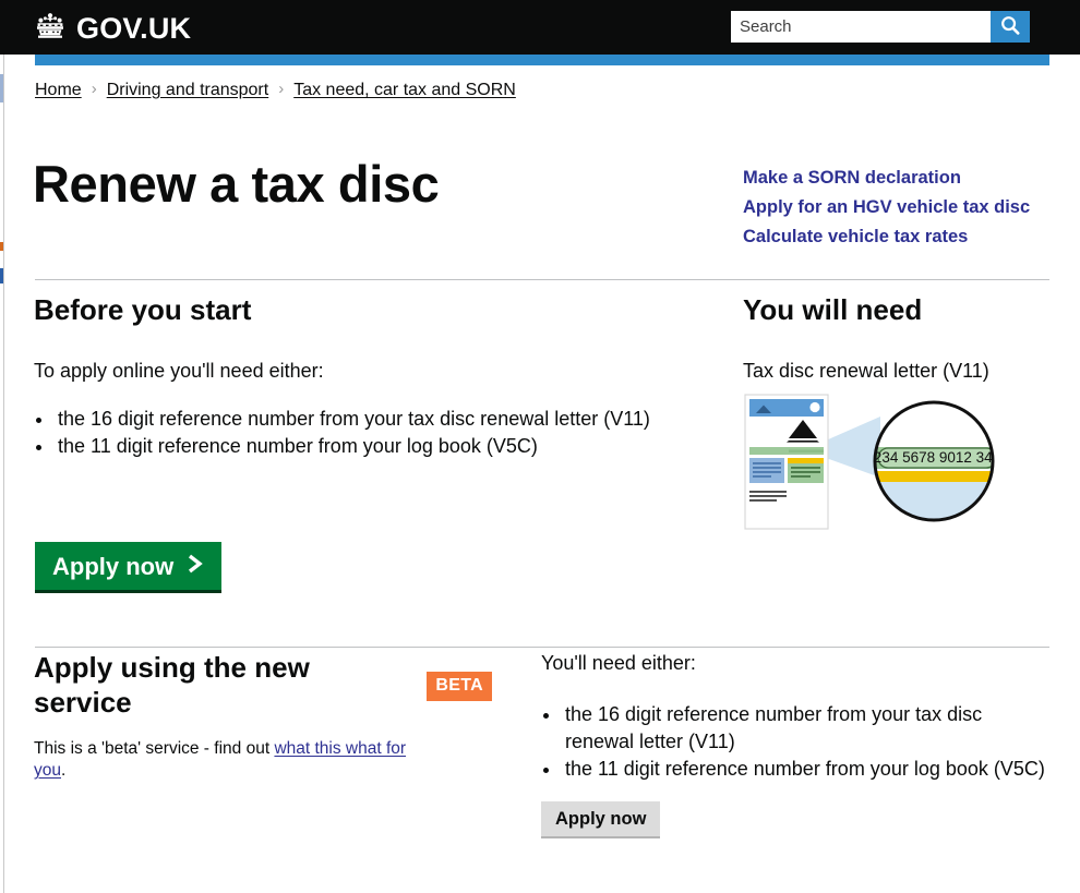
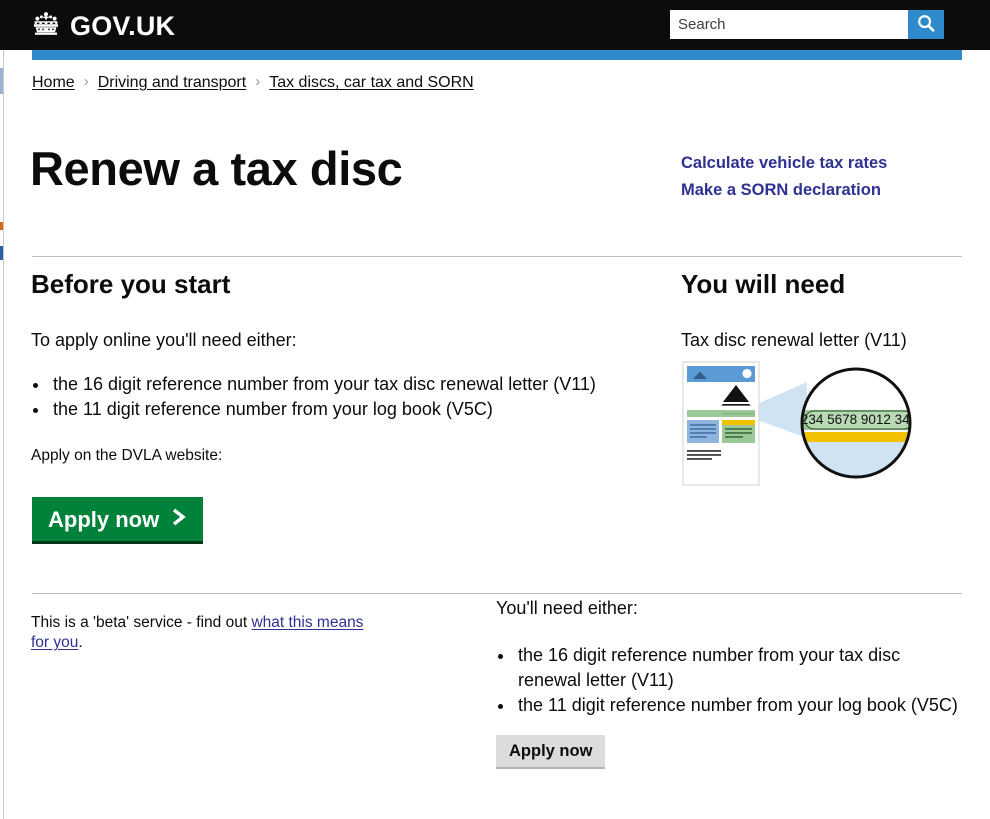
  GOV.UK
  Search
  Home
  ›
  Driving and transport
  ›
- Tax need, car tax and SORN
+ Tax discs, car tax and SORN
  Renew a tax disc
- Make a SORN declaration
+ Calculate vehicle tax rates
- Apply for an HGV vehicle tax disc
- Calculate vehicle tax rates
+ Make a SORN declaration
  Before you start
  To apply online you'll need either:
  the 16 digit reference number from your tax disc renewal letter (V11)
  the 11 digit reference number from your log book (V5C)
+ Apply on the DVLA website:
  Apply now
  You will need
  Tax disc renewal letter (V11)
  234 5678 9012 34
- Apply using the new service
- BETA
- This is a 'beta' service - find out what this what for you.
+ This is a 'beta' service - find out what this means for you.
  You'll need either:
  the 16 digit reference number from your tax disc renewal letter (V11)
  the 11 digit reference number from your log book (V5C)
  Apply now
